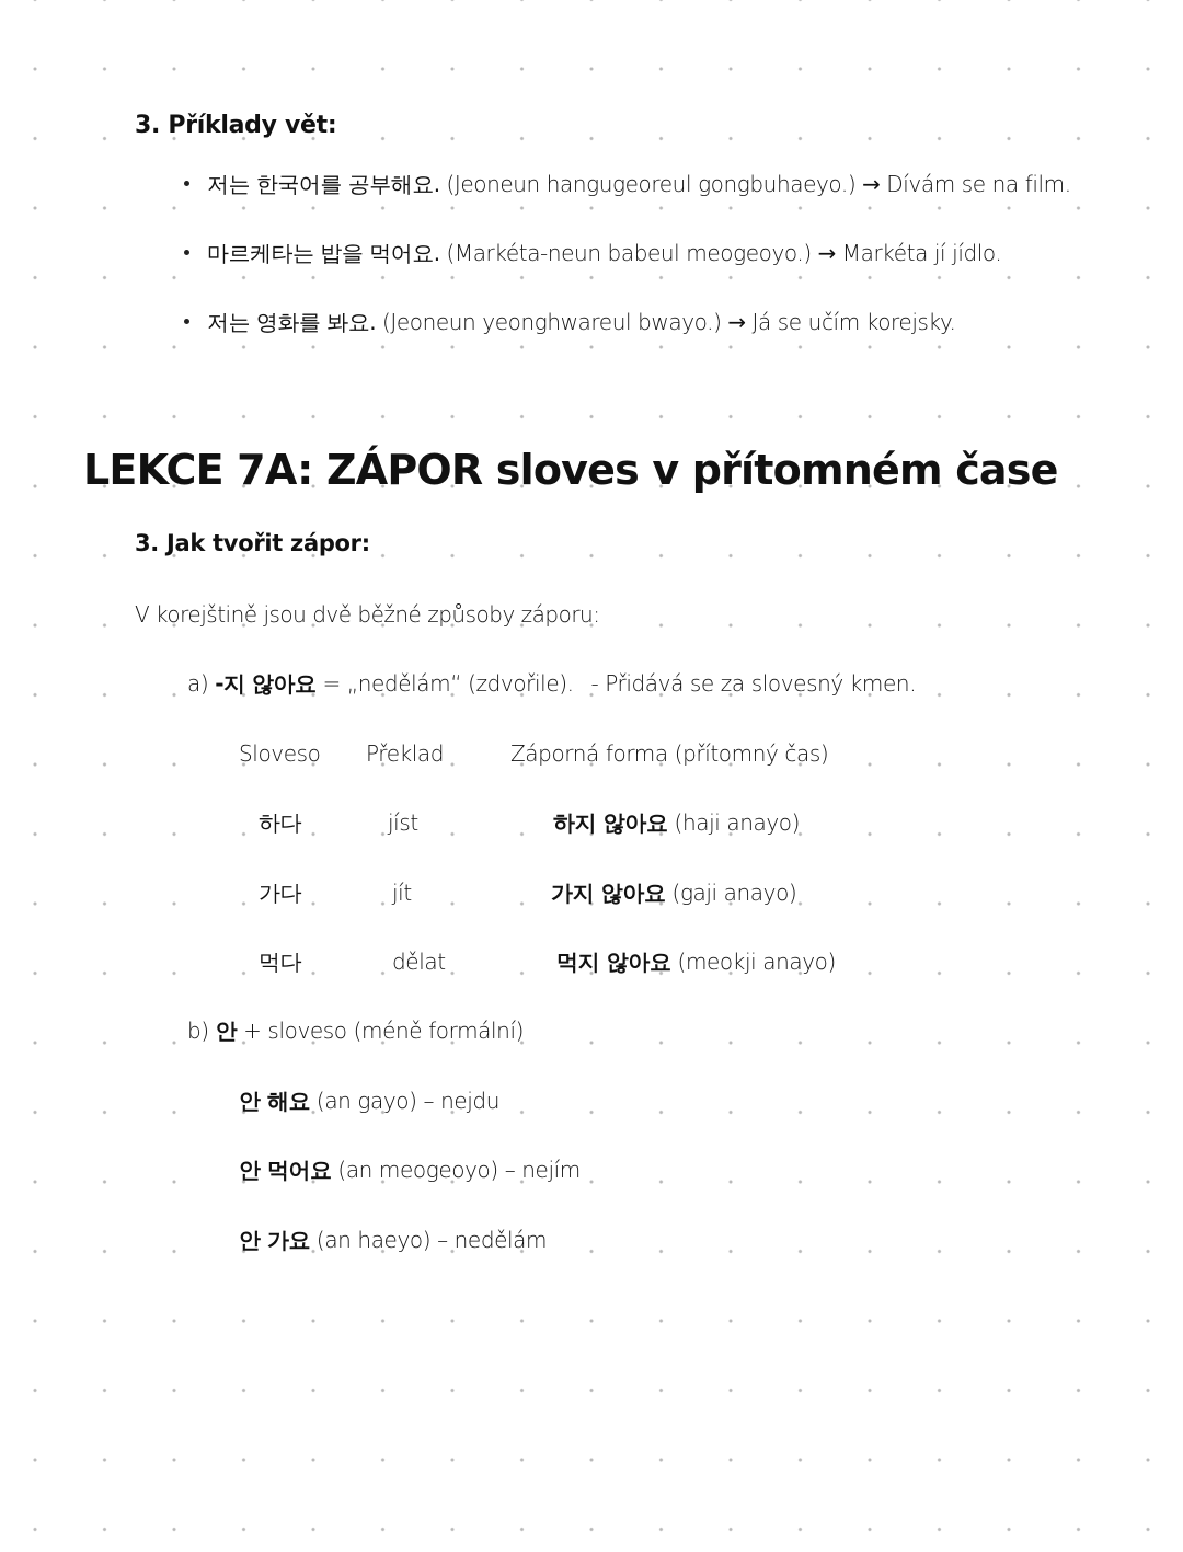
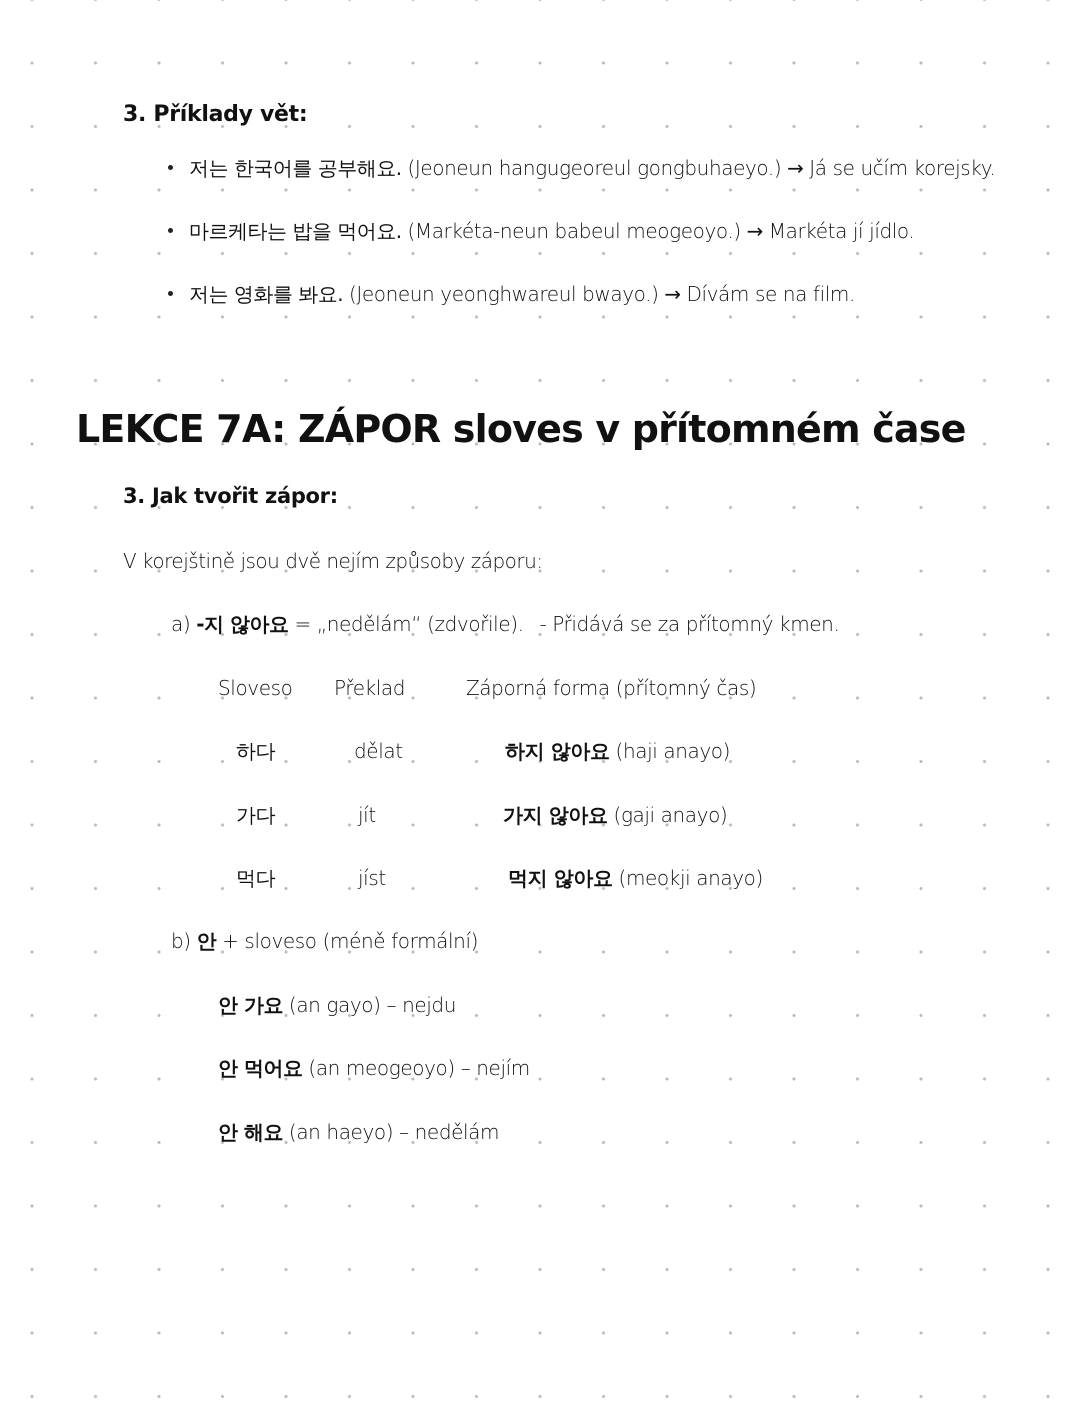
  3. Příklady vět:
- 저는 한국어를 공부해요. (Jeoneun hangugeoreul gongbuhaeyo.) → Dívám se na film.
+ 저는 한국어를 공부해요. (Jeoneun hangugeoreul gongbuhaeyo.) → Já se učím korejsky.
  마르케타는 밥을 먹어요. (Markéta-neun babeul meogeoyo.) → Markéta jí jídlo.
- 저는 영화를 봐요. (Jeoneun yeonghwareul bwayo.) → Já se učím korejsky.
+ 저는 영화를 봐요. (Jeoneun yeonghwareul bwayo.) → Dívám se na film.
  LEKCE 7A: ZÁPOR sloves v přítomném čase
  3. Jak tvořit zápor:
- V korejštině jsou dvě běžné způsoby záporu:
+ V korejštině jsou dvě nejím způsoby záporu:
- a) -지 않아요 = „nedělám“ (zdvořile). - Přidává se za slovesný kmen.
+ a) -지 않아요 = „nedělám“ (zdvořile). - Přidává se za přítomný kmen.
  Sloveso
  Překlad
  Záporná forma (přítomný čas)
  하다
- jíst
+ dělat
  하지 않아요 (haji anayo)
  가다
  jít
  가지 않아요 (gaji anayo)
  먹다
- dělat
+ jíst
  먹지 않아요 (meokji anayo)
  b) 안 + sloveso (méně formální)
- 안 해요 (an gayo) – nejdu
+ 안 가요 (an gayo) – nejdu
  안 먹어요 (an meogeoyo) – nejím
- 안 가요 (an haeyo) – nedělám
+ 안 해요 (an haeyo) – nedělám
